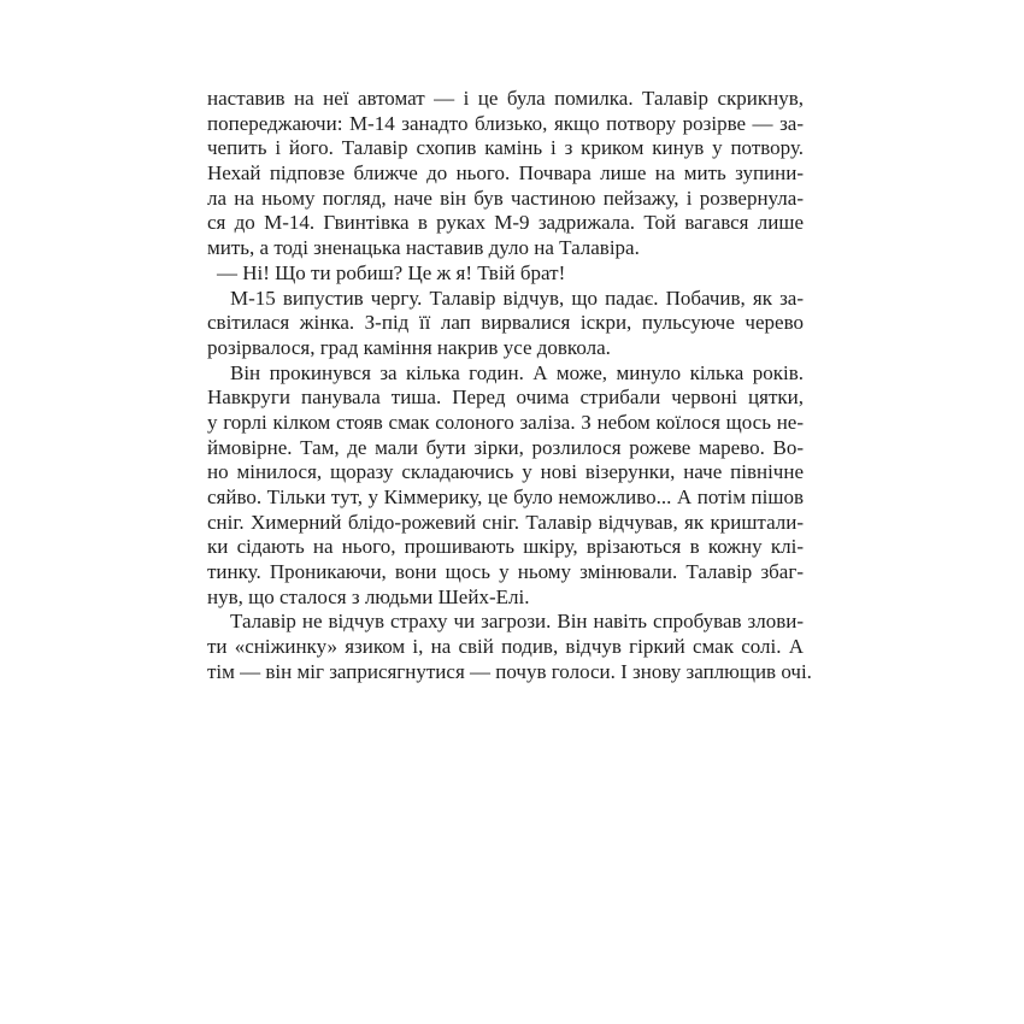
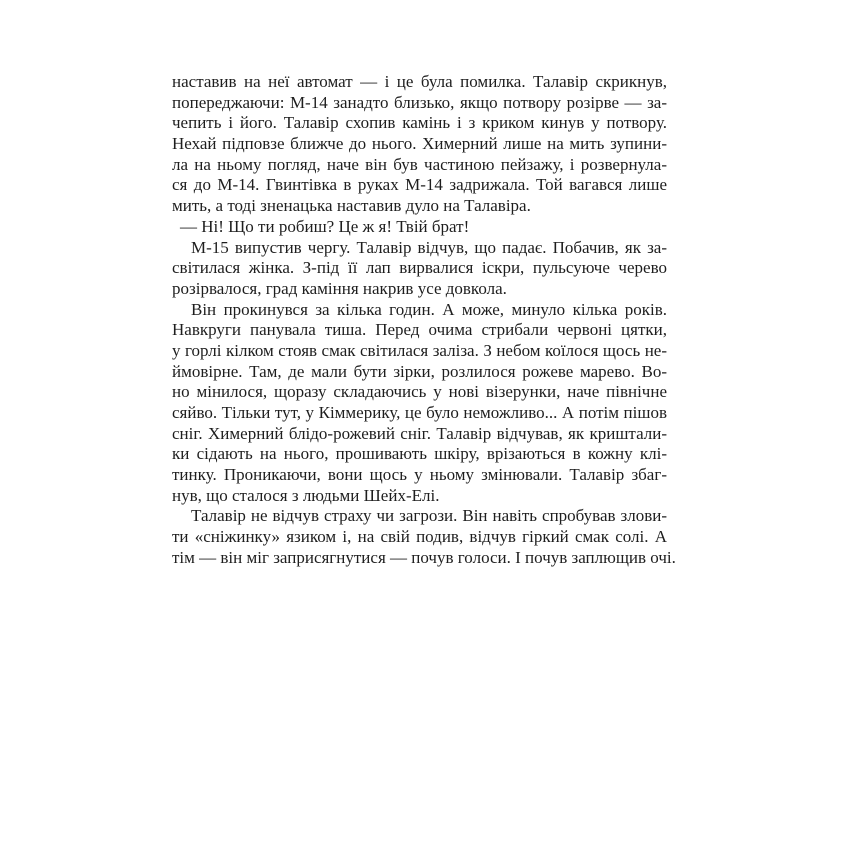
  наставив на неї автомат — і це була помилка. Талавір скрикнув,
  попереджаючи: М-14 занадто близько, якщо потвору розірве — за-
  чепить і його. Талавір схопив камінь і з криком кинув у потвору.
- Нехай підповзе ближче до нього. Почвара лише на мить зупини-
+ Нехай підповзе ближче до нього. Химерний лише на мить зупини-
  ла на ньому погляд, наче він був частиною пейзажу, і розвернула-
- ся до М-14. Гвинтівка в руках М-9 задрижала. Той вагався лише
+ ся до М-14. Гвинтівка в руках М-14 задрижала. Той вагався лише
  мить, а тоді зненацька наставив дуло на Талавіра.
  — Ні! Що ти робиш? Це ж я! Твій брат!
  М-15 випустив чергу. Талавір відчув, що падає. Побачив, як за-
  світилася жінка. З-під її лап вирвалися іскри, пульсуюче черево
  розірвалося, град каміння накрив усе довкола.
  Він прокинувся за кілька годин. А може, минуло кілька років.
  Навкруги панувала тиша. Перед очима стрибали червоні цятки,
- у горлі кілком стояв смак солоного заліза. З небом коїлося щось не-
+ у горлі кілком стояв смак світилася заліза. З небом коїлося щось не-
  ймовірне. Там, де мали бути зірки, розлилося рожеве марево. Во-
  но мінилося, щоразу складаючись у нові візерунки, наче північне
  сяйво. Тільки тут, у Кіммерику, це було неможливо... А потім пішов
  сніг. Химерний блідо-рожевий сніг. Талавір відчував, як криштали-
  ки сідають на нього, прошивають шкіру, врізаються в кожну клі-
  тинку. Проникаючи, вони щось у ньому змінювали. Талавір збаг-
  нув, що сталося з людьми Шейх-Елі.
  Талавір не відчув страху чи загрози. Він навіть спробував злови-
  ти «сніжинку» язиком і, на свій подив, відчув гіркий смак солі. А
- тім — він міг заприсягнутися — почув голоси. І знову заплющив очі.
+ тім — він міг заприсягнутися — почув голоси. І почув заплющив очі.
